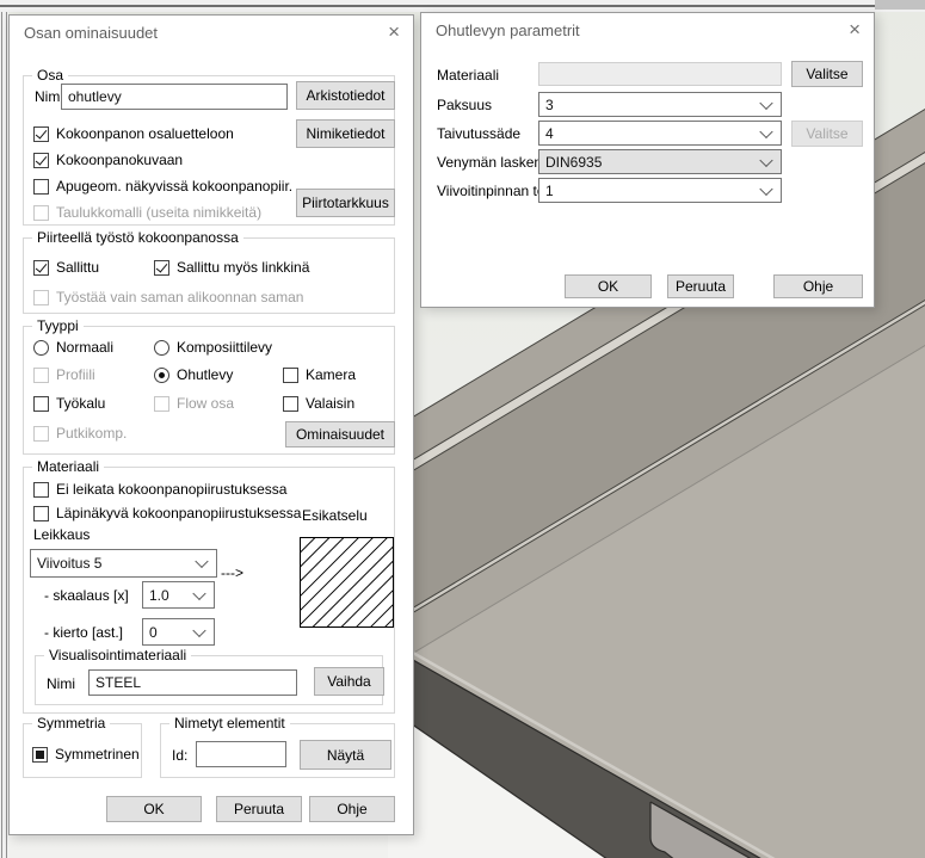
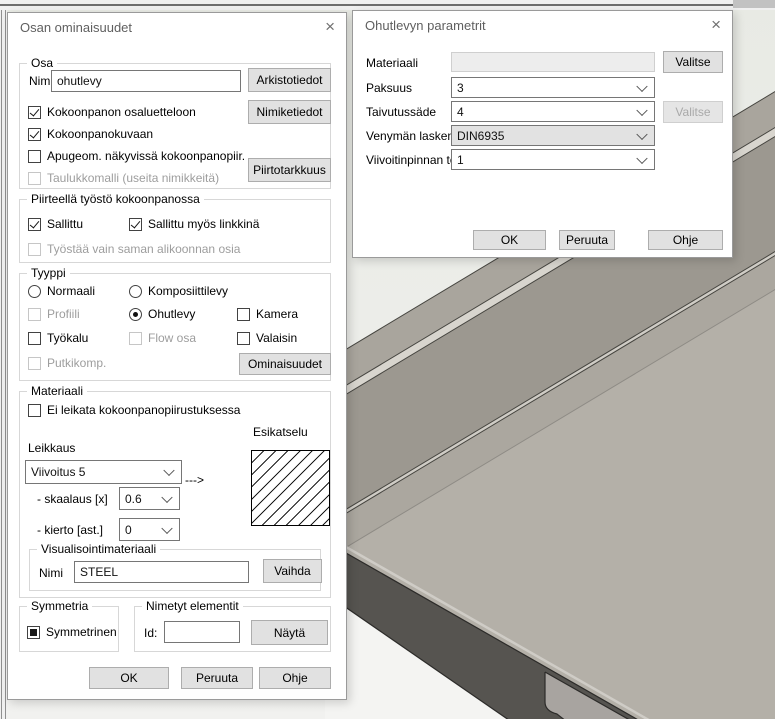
  Osan ominaisuudet
  ×
  Osa
  Nim
  ohutlevy
  Arkistotiedot
  Kokoonpanon osaluetteloon
  Nimiketiedot
  Kokoonpanokuvaan
  Apugeom. näkyvissä kokoonpanopiir.
  Taulukkomalli (useita nimikkeitä)
  Piirtotarkkuus
  Piirteellä työstö kokoonpanossa
  Sallittu
  Sallittu myös linkkinä
- Työstää vain saman alikoonnan saman
+ Työstää vain saman alikoonnan osia
  Tyyppi
  Normaali
  Komposiittilevy
  Profiili
  Ohutlevy
  Kamera
  Työkalu
  Flow osa
  Valaisin
  Putkikomp.
  Ominaisuudet
  Materiaali
  Ei leikata kokoonpanopiirustuksessa
- Läpinäkyvä kokoonpanopiirustuksessa
  Esikatselu
  Leikkaus
  Viivoitus 5
  --->
  - skaalaus [x]
- 1.0
+ 0.6
  - kierto [ast.]
  0
  Visualisointimateriaali
  Nimi
  STEEL
  Vaihda
  Symmetria
  Symmetrinen
  Nimetyt elementit
  Id:
  Näytä
  OK
  Peruuta
  Ohje
  Ohutlevyn parametrit
  ×
  Materiaali
  Valitse
  Paksuus
  3
  Taivutussäde
  4
  Valitse
  Venymän laske
  DIN6935
  1
  OK
  Peruuta
  Ohje
